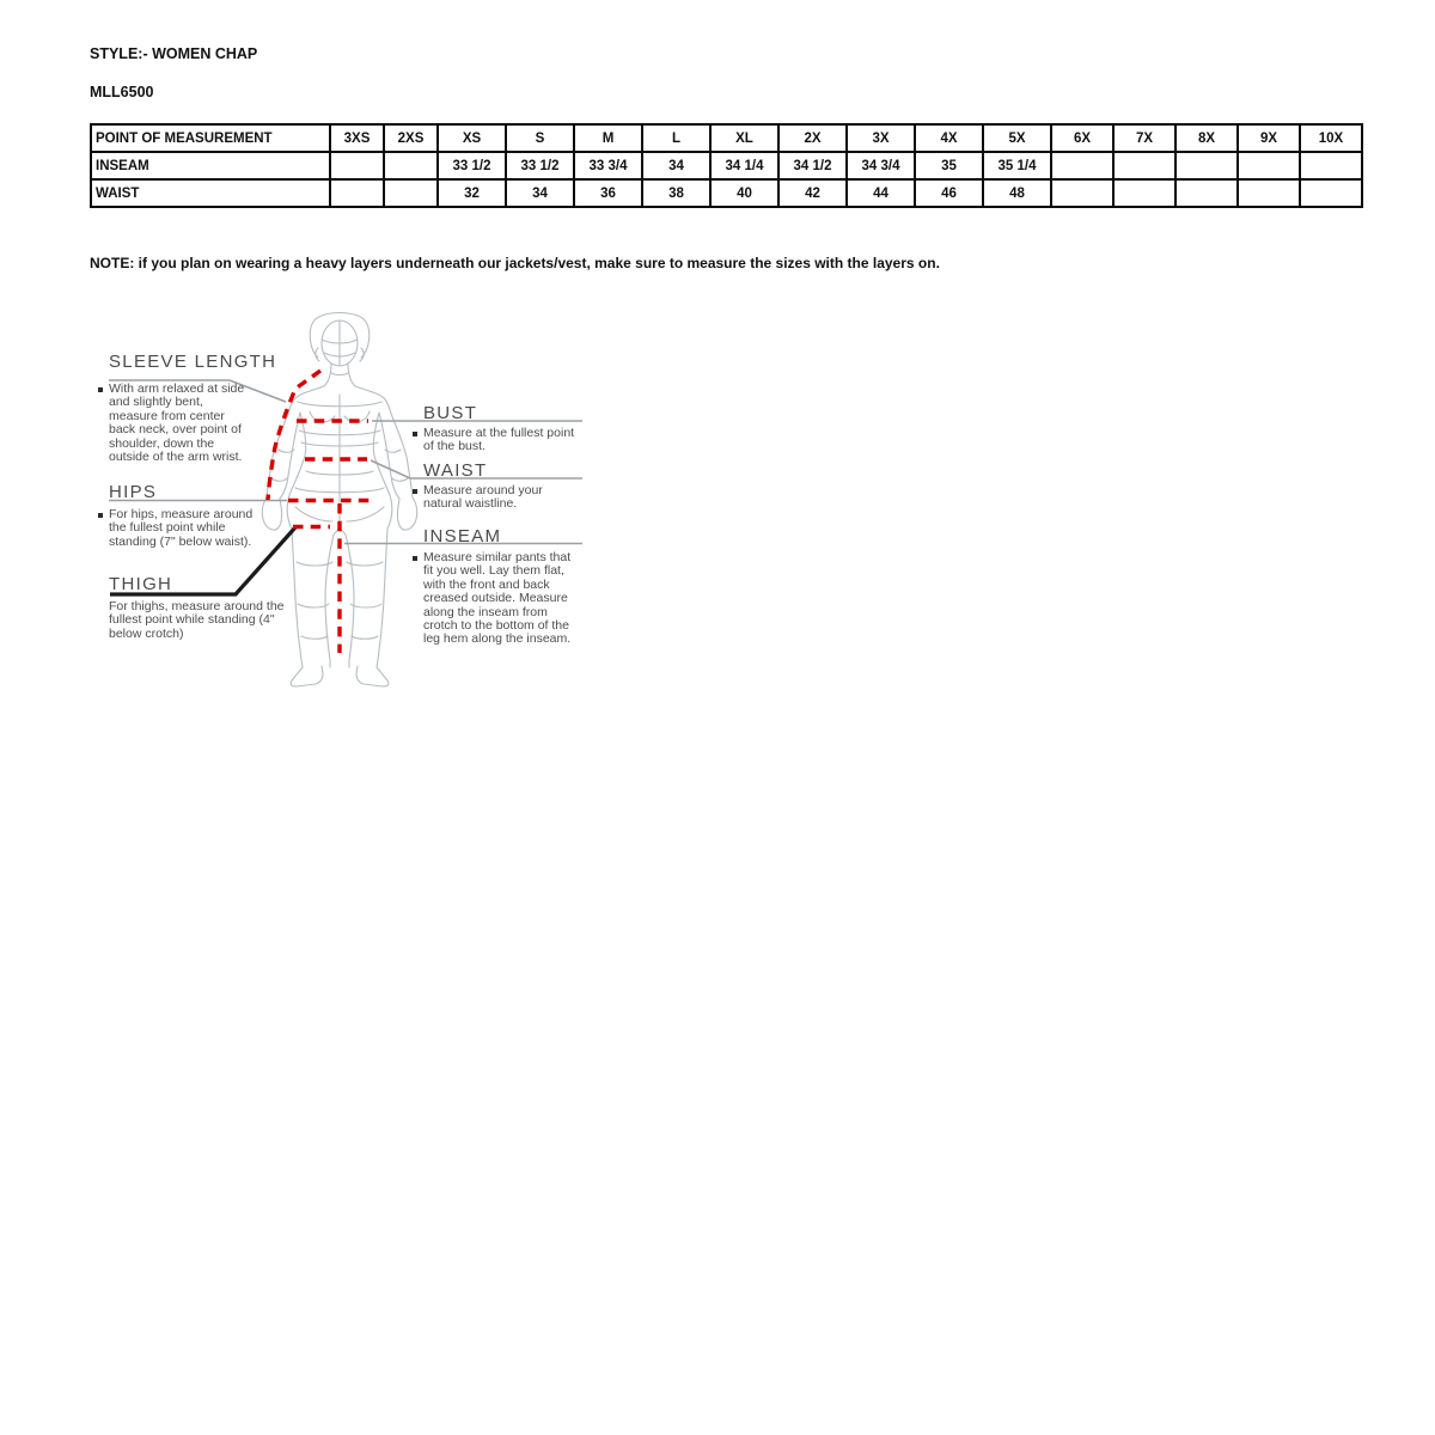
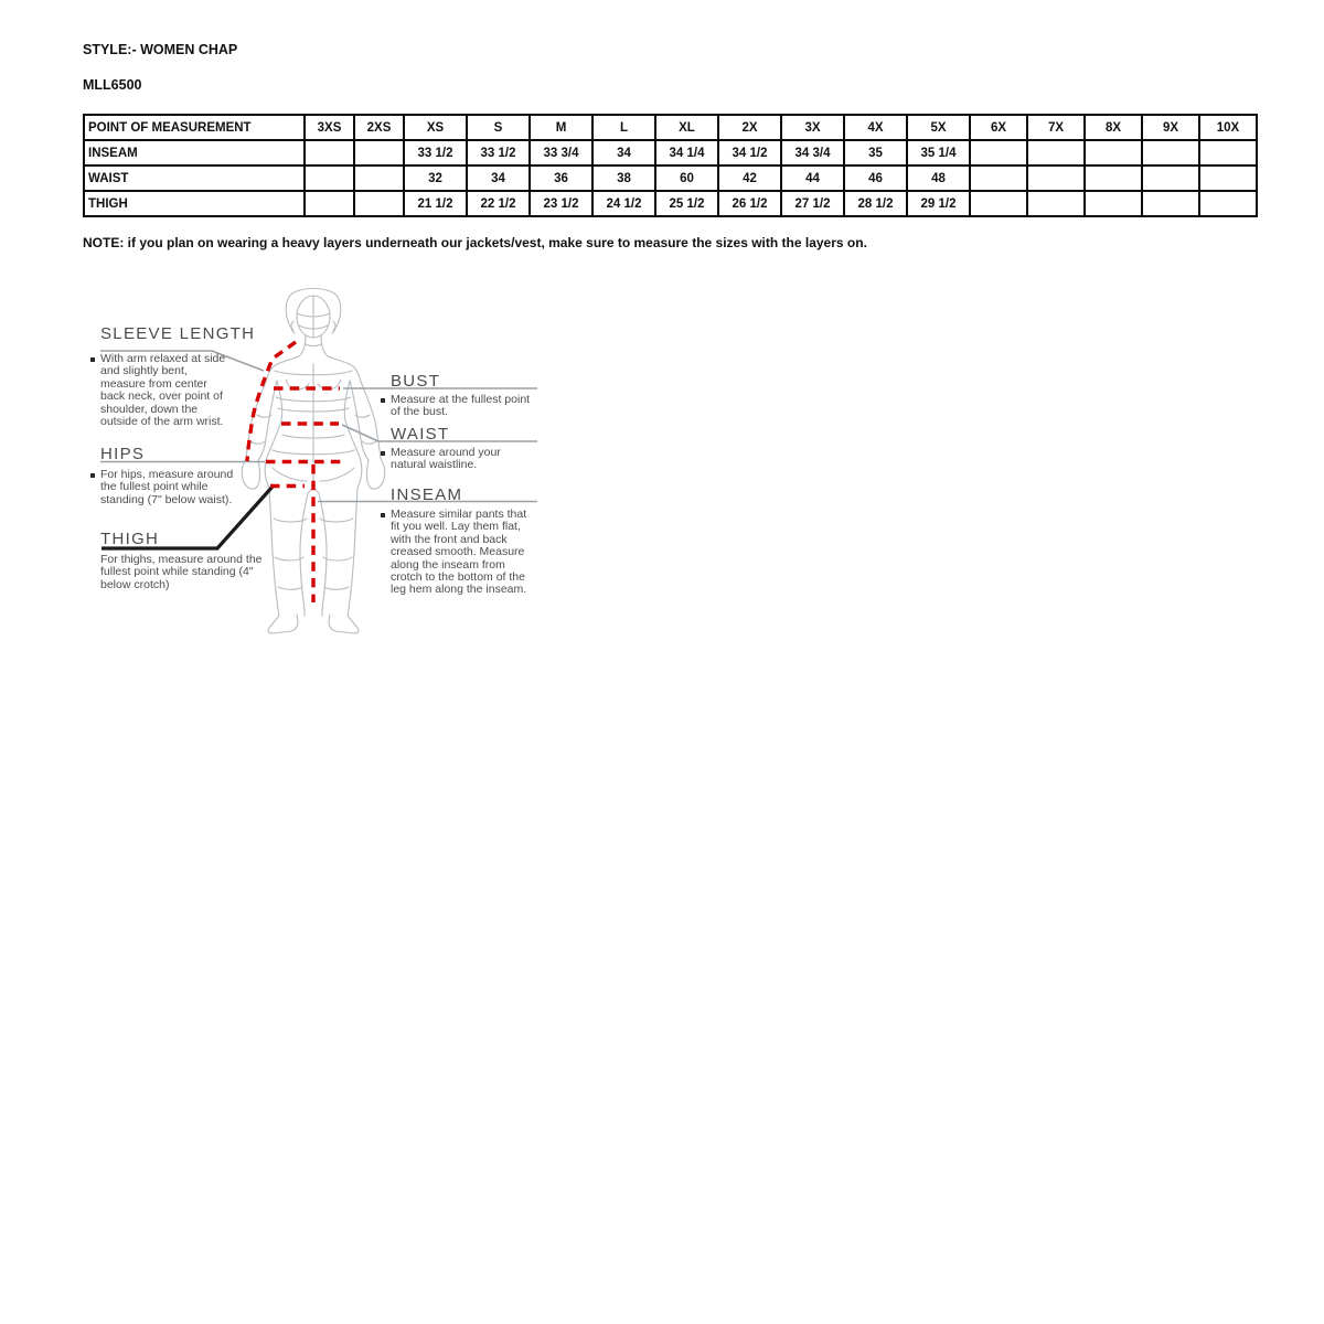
  STYLE:- WOMEN CHAP
  MLL6500
  POINT OF MEASUREMENT	3XS	2XS	XS	S	M	L	XL	2X	3X	4X	5X	6X	7X	8X	9X	10X
  INSEAM			33 1/2	33 1/2	33 3/4	34	34 1/4	34 1/2	34 3/4	35	35 1/4
- WAIST			32	34	36	38	40	42	44	46	48
+ WAIST			32	34	36	38	60	42	44	46	48
+ THIGH			21 1/2	22 1/2	23 1/2	24 1/2	25 1/2	26 1/2	27 1/2	28 1/2	29 1/2
  NOTE: if you plan on wearing a heavy layers underneath our jackets/vest, make sure to measure the sizes with the layers on.
  SLEEVE LENGTH
  With arm relaxed at side and slightly bent, measure from center back neck, over point of shoulder, down the outside of the arm wrist.
  HIPS
  For hips, measure around the fullest point while standing (7" below waist).
  THIGH
  For thighs, measure around the fullest point while standing (4" below crotch)
  BUST
  Measure at the fullest point of the bust.
  WAIST
  Measure around your natural waistline.
  INSEAM
- Measure similar pants that fit you well. Lay them flat, with the front and back creased outside. Measure along the inseam from crotch to the bottom of the leg hem along the inseam.
+ Measure similar pants that fit you well. Lay them flat, with the front and back creased smooth. Measure along the inseam from crotch to the bottom of the leg hem along the inseam.
